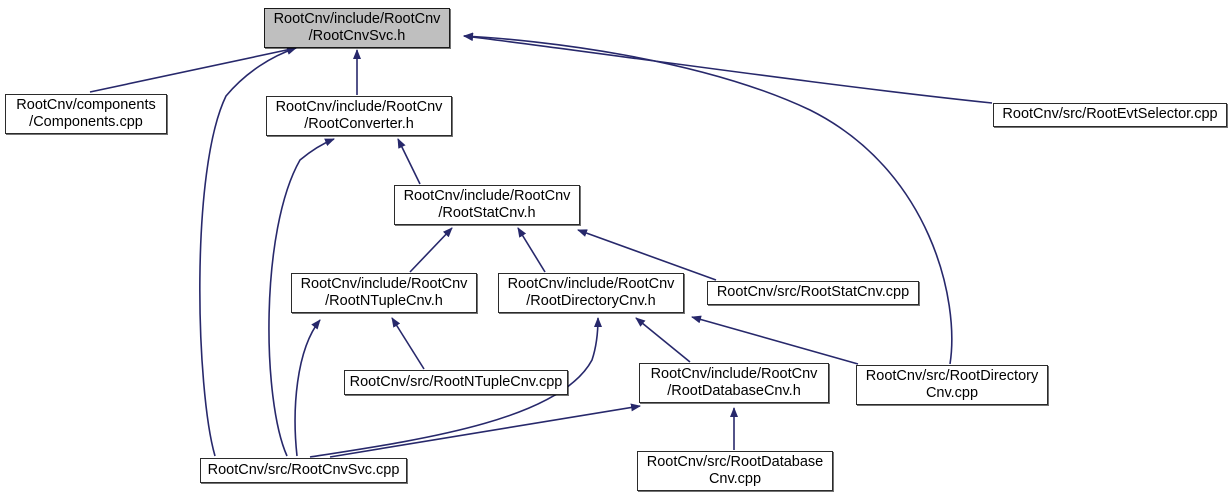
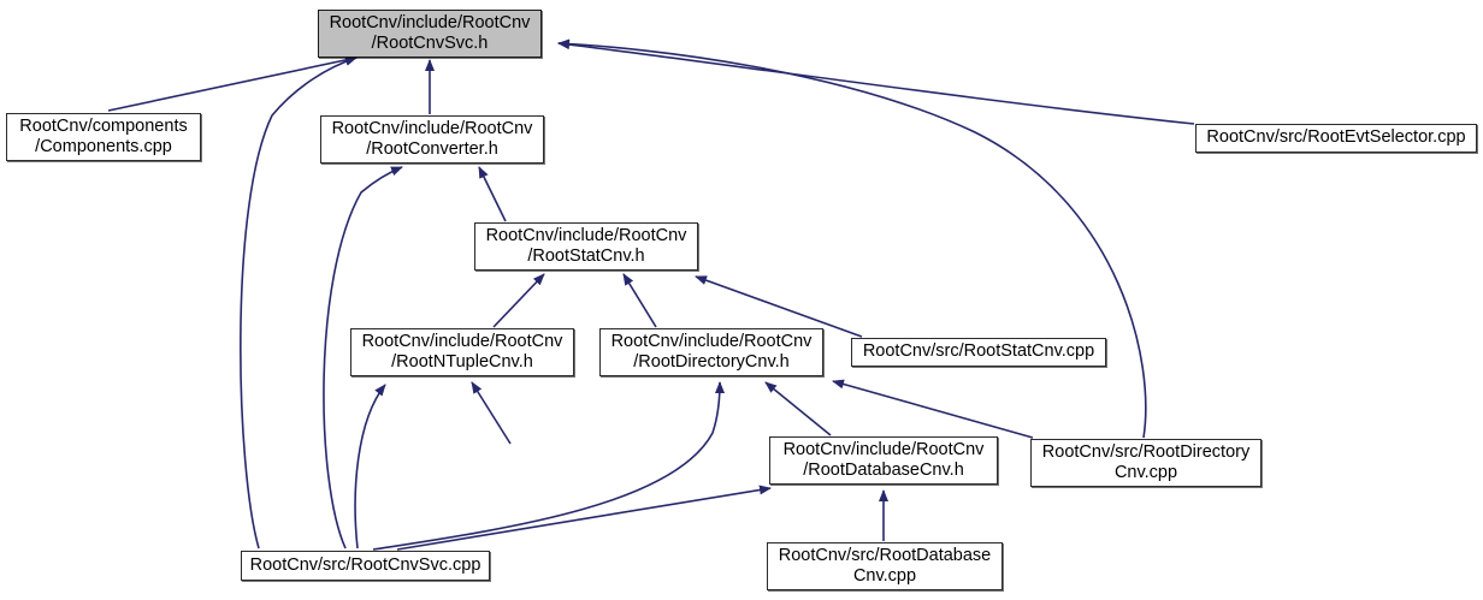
  RootCnv/include/RootCnv
  /RootCnvSvc.h
  RootCnv/components
  /Components.cpp
  RootCnv/include/RootCnv
  /RootConverter.h
  RootCnv/src/RootEvtSelector.cpp
  RootCnv/include/RootCnv
  /RootStatCnv.h
  RootCnv/include/RootCnv
  /RootNTupleCnv.h
  RootCnv/include/RootCnv
  /RootDirectoryCnv.h
  RootCnv/src/RootStatCnv.cpp
- RootCnv/src/RootNTupleCnv.cpp
  RootCnv/include/RootCnv
  /RootDatabaseCnv.h
  RootCnv/src/RootDirectory
  Cnv.cpp
  RootCnv/src/RootCnvSvc.cpp
  RootCnv/src/RootDatabase
  Cnv.cpp
